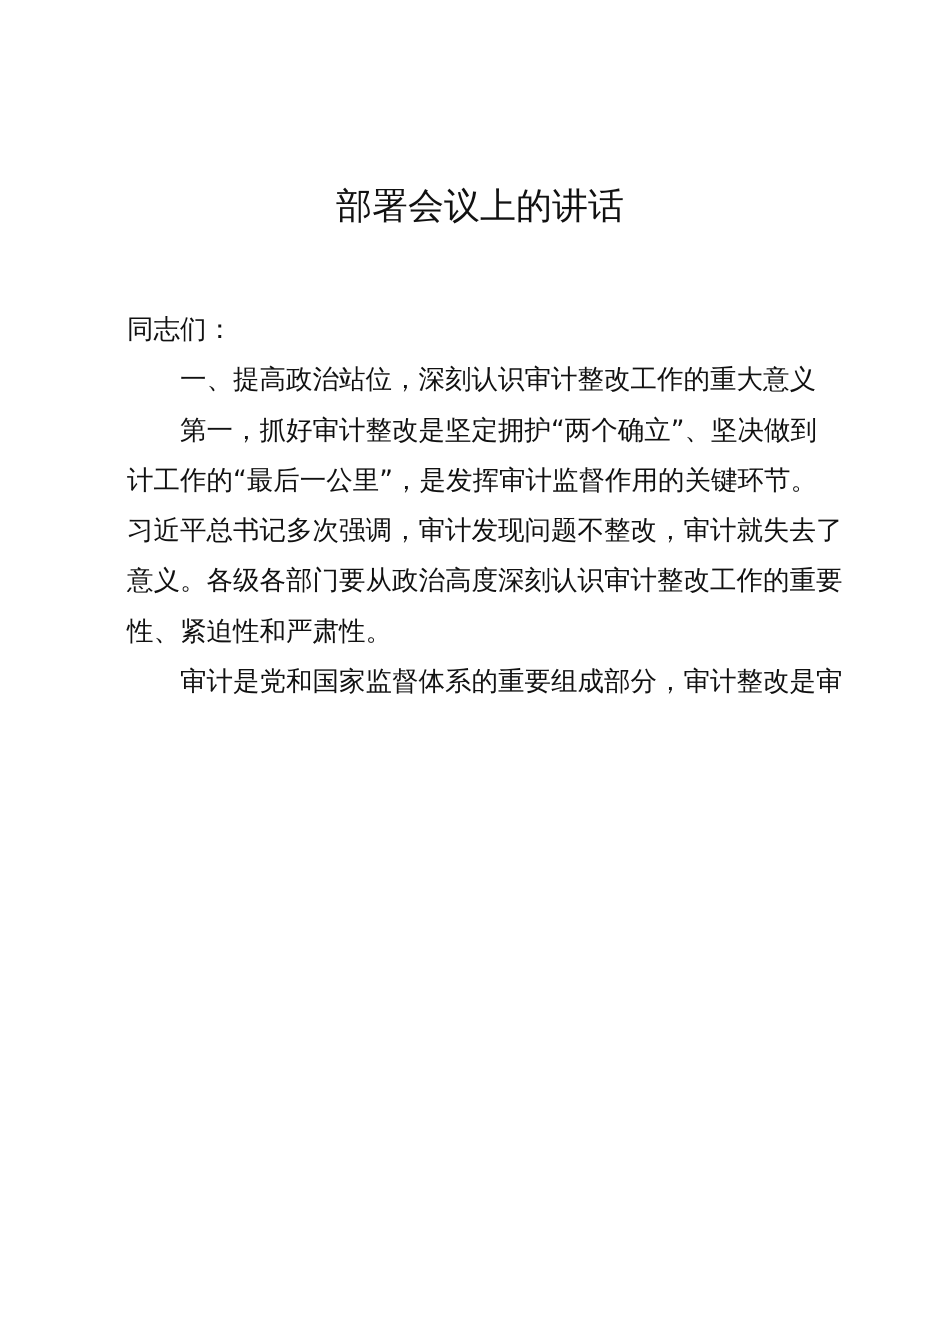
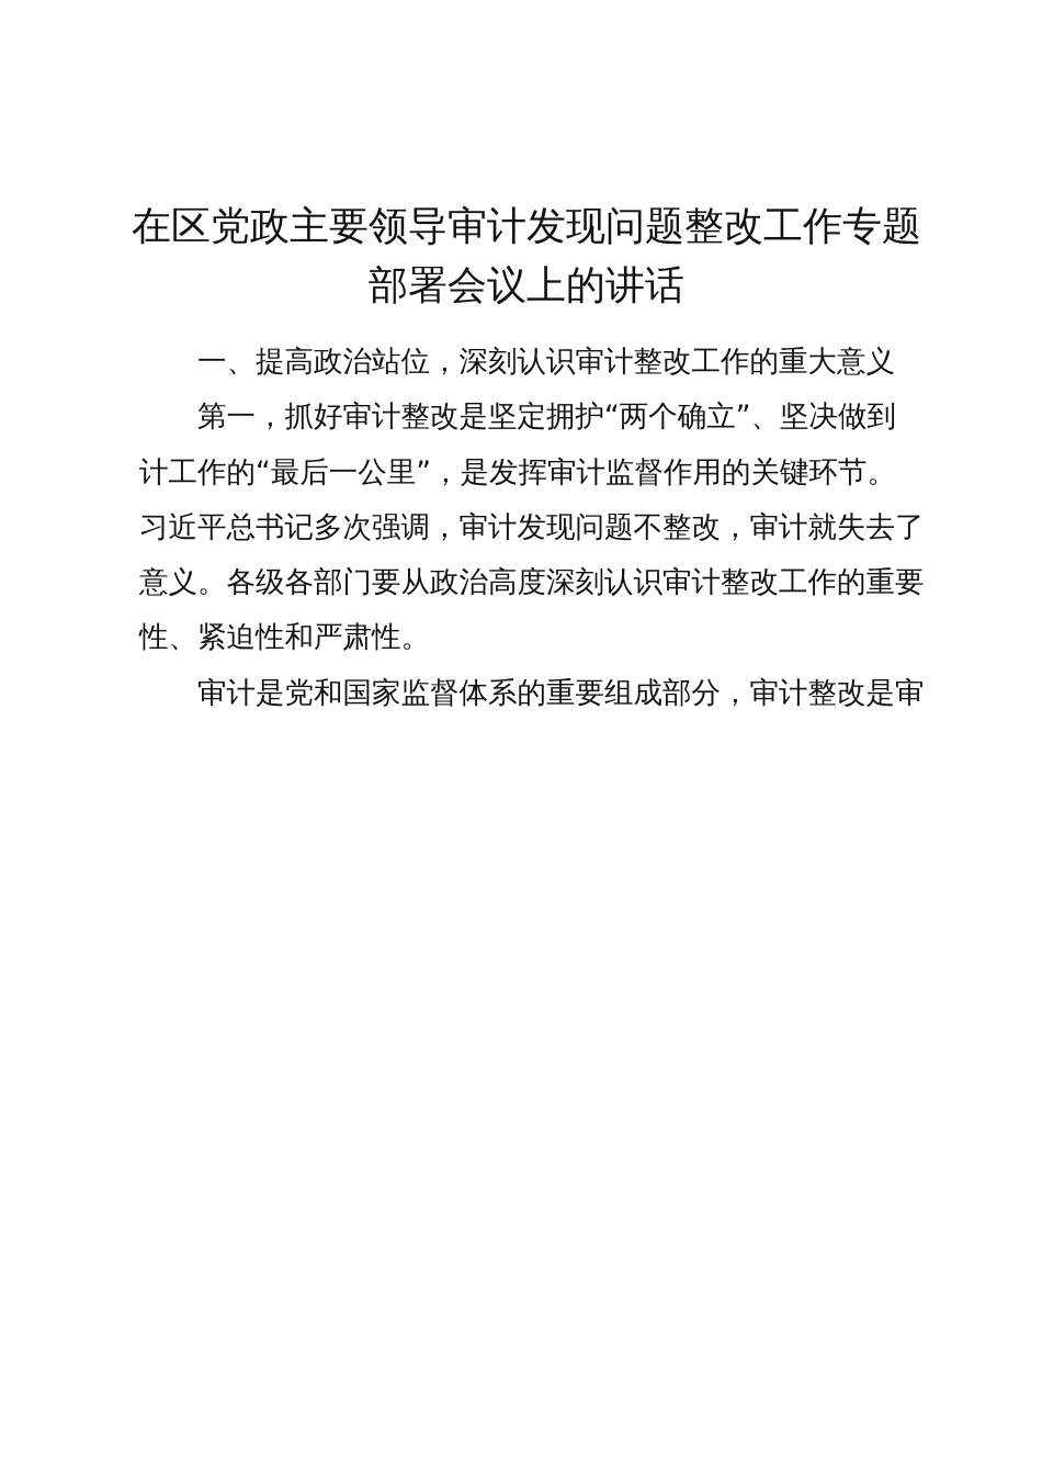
+ 在区党政主要领导审计发现问题整改工作专题
  部署会议上的讲话
- 同志们：
  一、提高政治站位，深刻认识审计整改工作的重大意义
  第一，抓好审计整改是坚定拥护“两个确立”、坚决做到
  计工作的“最后一公里”，是发挥审计监督作用的关键环节。
  习近平总书记多次强调，审计发现问题不整改，审计就失去了
  意义。各级各部门要从政治高度深刻认识审计整改工作的重要
  性、紧迫性和严肃性。
  审计是党和国家监督体系的重要组成部分，审计整改是审
